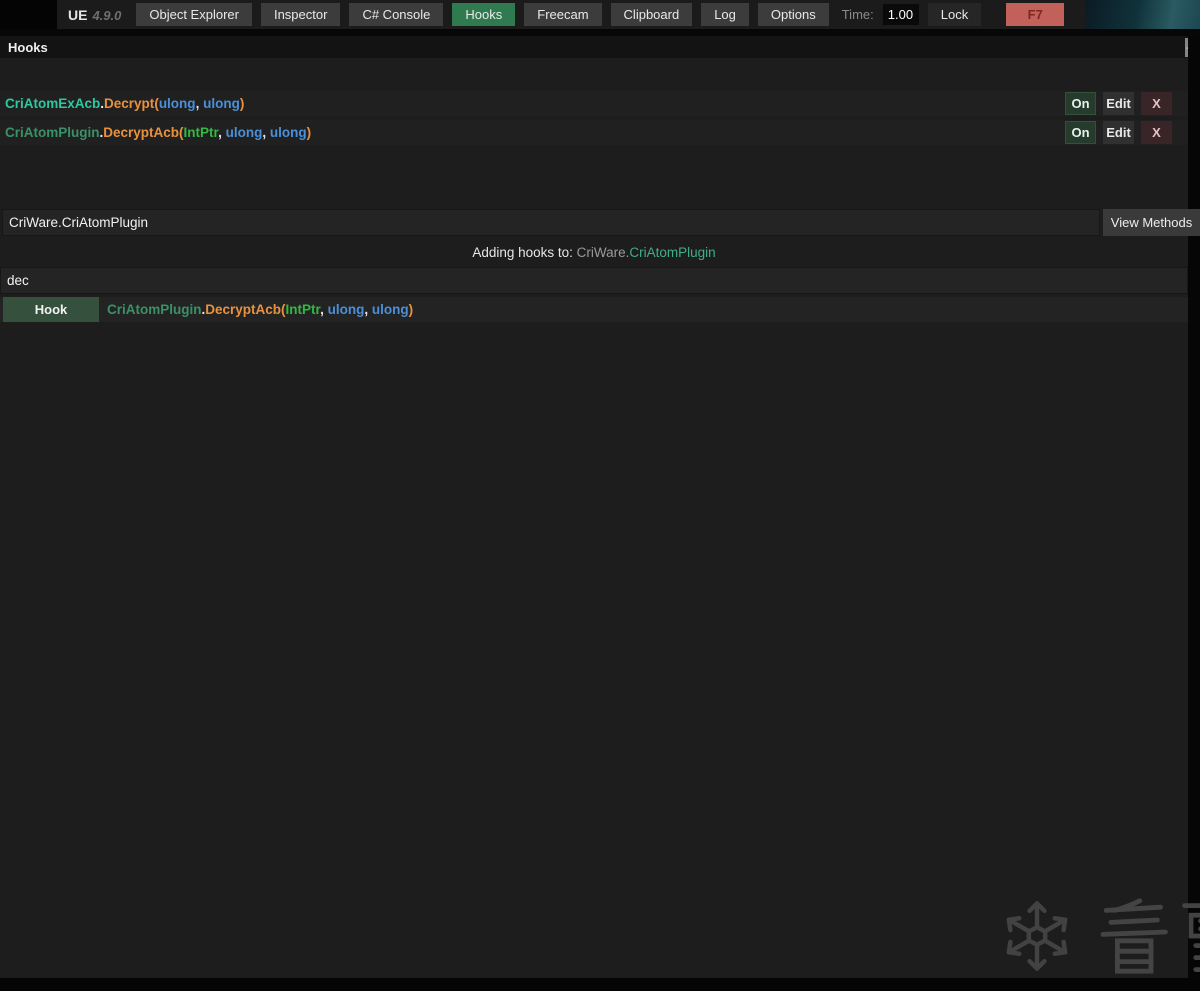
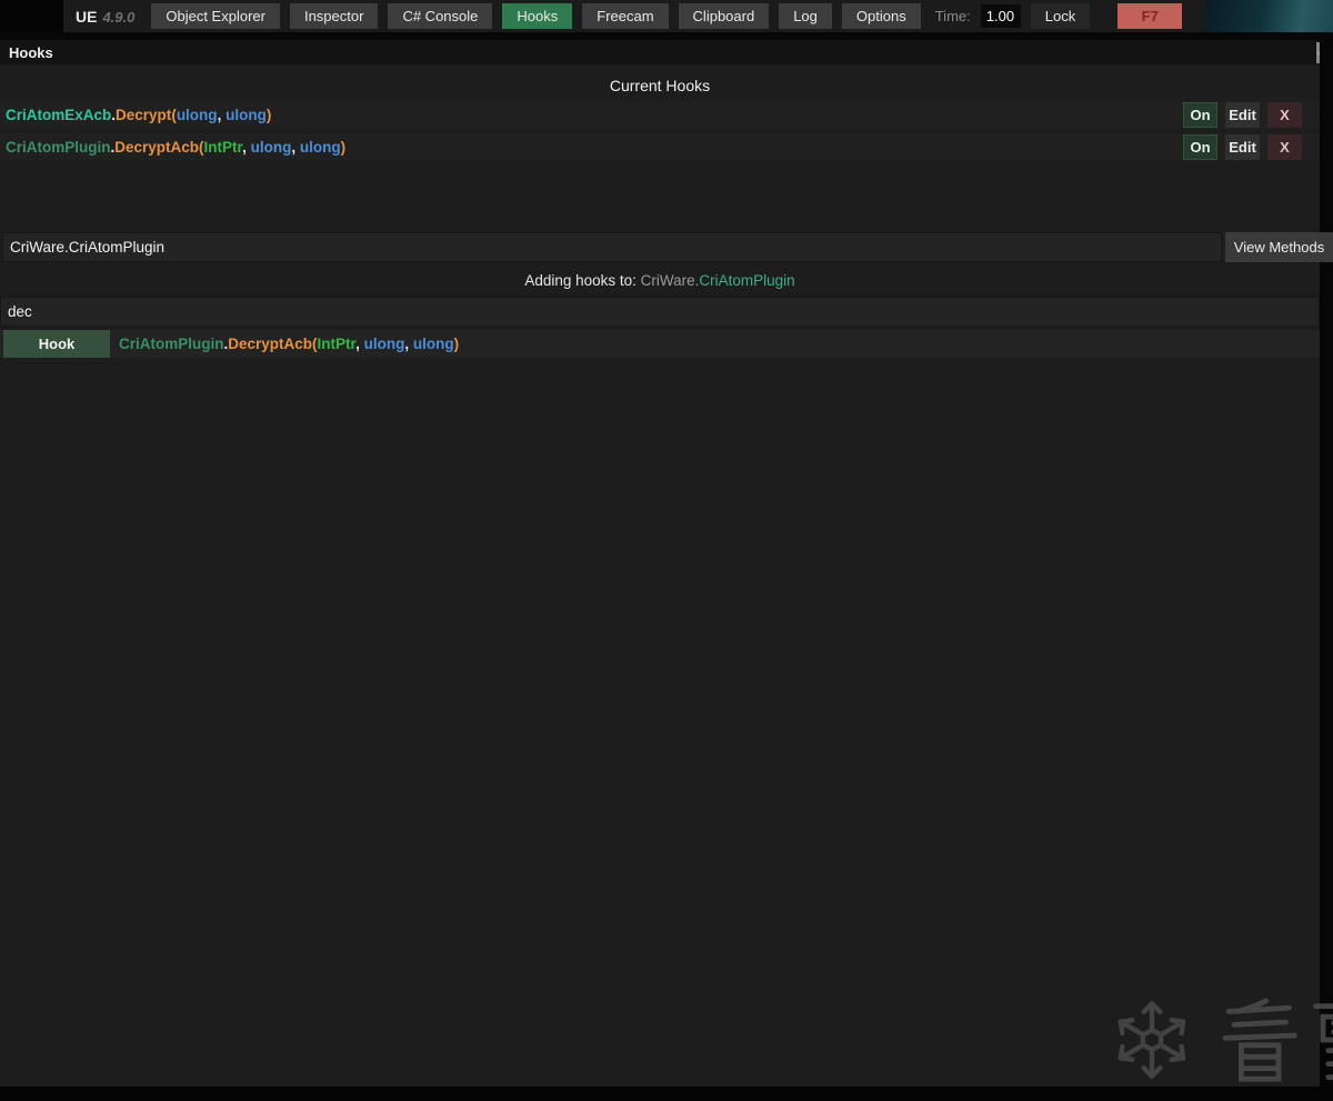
  UE
  4.9.0
  Object Explorer
  Inspector
  C# Console
  Hooks
  Freecam
  Clipboard
  Log
  Options
  Time:
  1.00
  Lock
  F7
  Hooks
+ Current Hooks
  CriAtomExAcb.Decrypt(ulong, ulong)
  On
  Edit
  X
  CriAtomPlugin.DecryptAcb(IntPtr, ulong, ulong)
  On
  Edit
  X
  CriWare.CriAtomPlugin
  View Methods
  Adding hooks to: CriWare.CriAtomPlugin
  dec
  Hook
  CriAtomPlugin.DecryptAcb(IntPtr, ulong, ulong)
